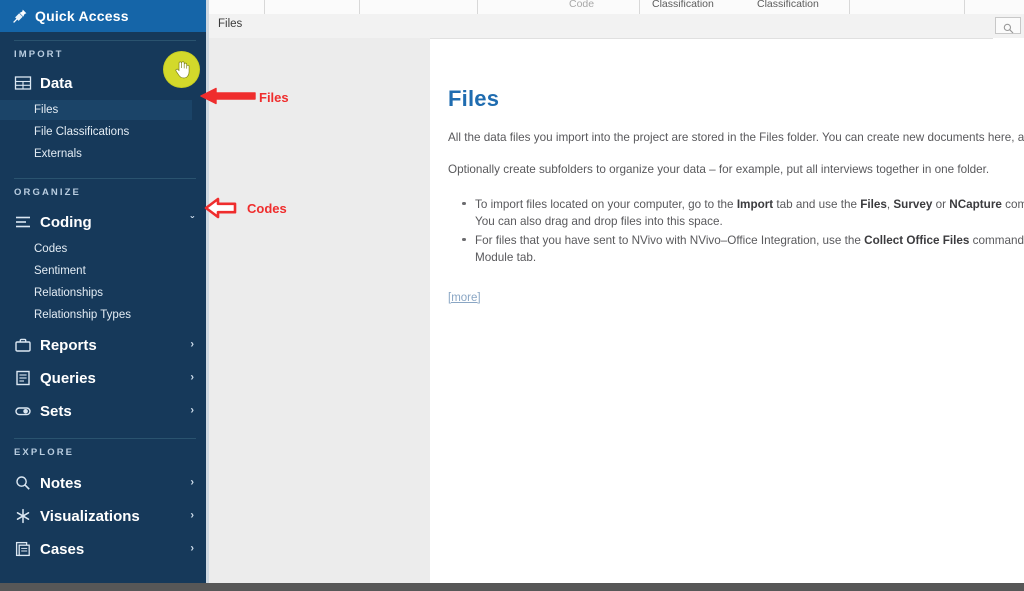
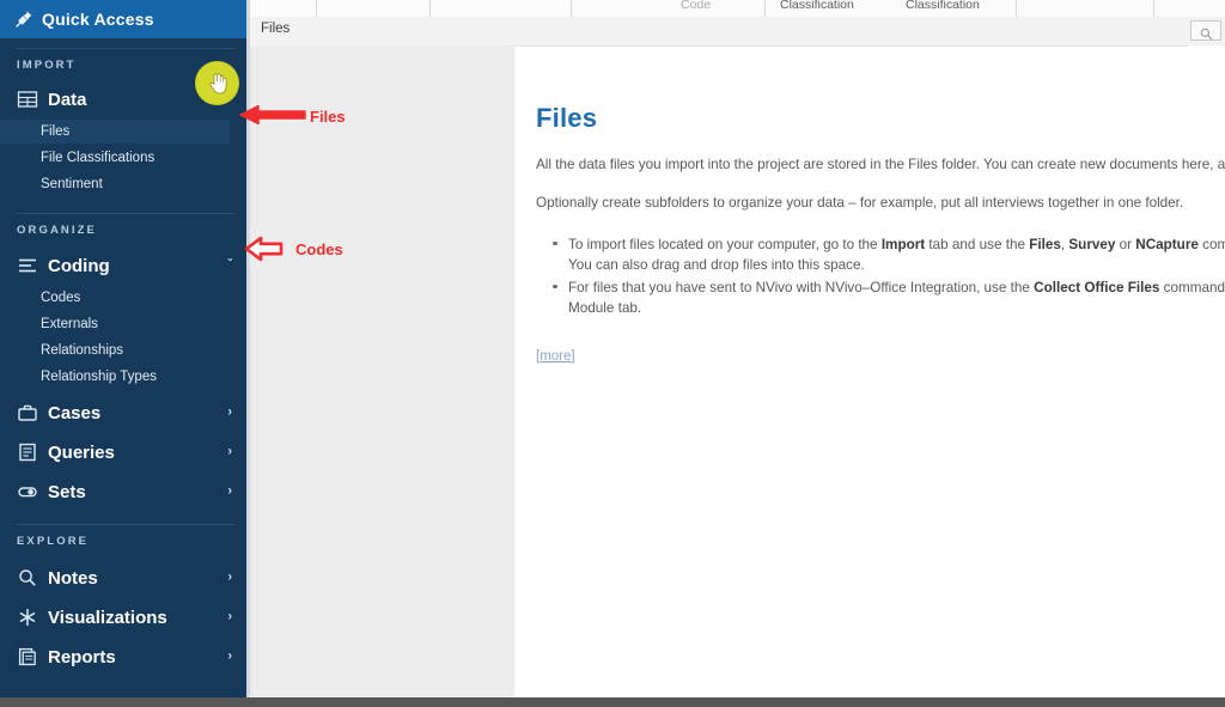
  Code
  Classification
  Classification
  Quick Access
  IMPORT
  Data
  Files
  File Classifications
- Externals
+ Sentiment
  ORGANIZE
  Coding
  ˇ
  Codes
- Sentiment
+ Externals
  Relationships
  Relationship Types
- Reports
+ Cases
  ›
  Queries
  ›
  Sets
  ›
  EXPLORE
  Notes
  ›
  Visualizations
  ›
- Cases
+ Reports
  ›
  Files
  Files
  All the data files you import into the project are stored in the Files folder. You can create new documents here, a
  Optionally create subfolders to organize your data – for example, put all interviews together in one folder.
  To import files located on your computer, go to the Import tab and use the Files, Survey or NCapture com You can also drag and drop files into this space.
  For files that you have sent to NVivo with NVivo–Office Integration, use the Collect Office Files command Module tab.
  [more]
  Files
  Codes
